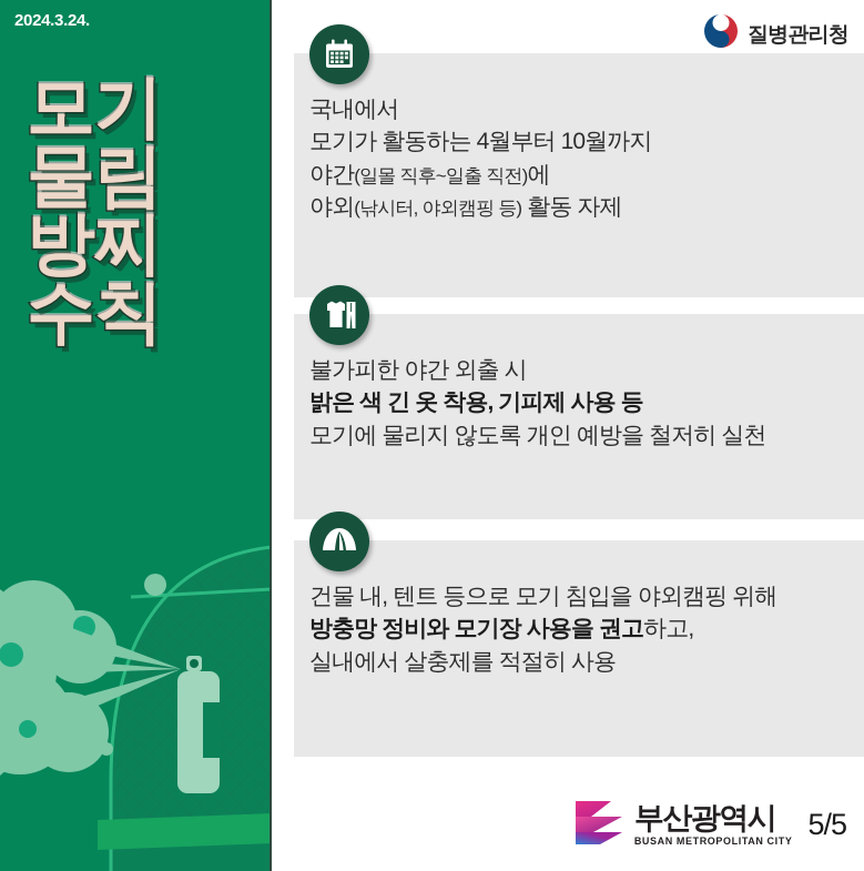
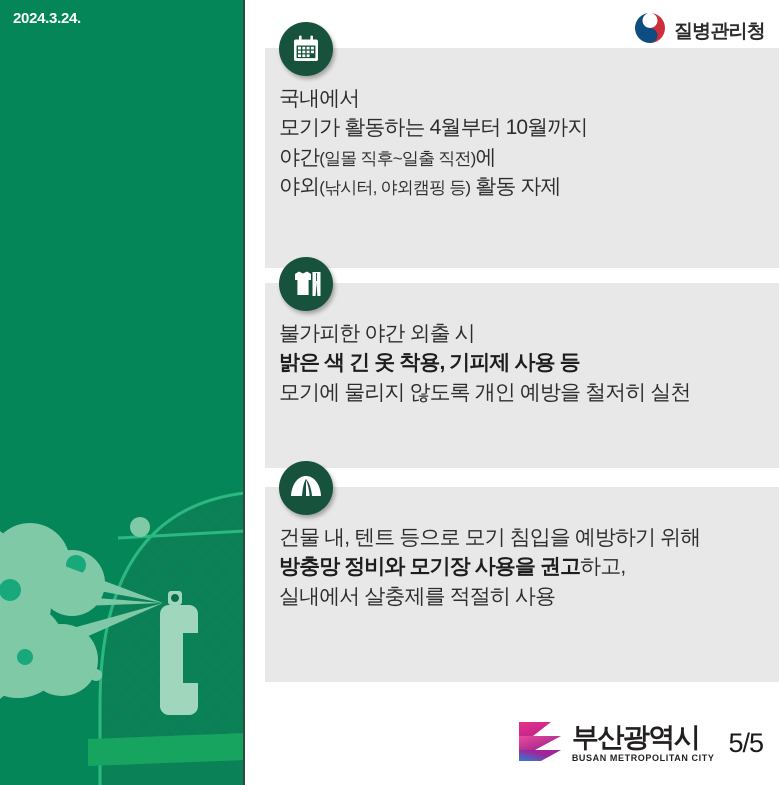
  2024.3.24.
- 모기
- 물림
- 방찌
- 수칙
  질병관리청
  국내에서
  모기가 활동하는 4월부터 10월까지
  야간(일몰 직후~일출 직전)에
  야외(낚시터, 야외캠핑 등) 활동 자제
  불가피한 야간 외출 시
  밝은 색 긴 옷 착용, 기피제 사용 등
  모기에 물리지 않도록 개인 예방을 철저히 실천
- 건물 내, 텐트 등으로 모기 침입을 야외캠핑 위해
+ 건물 내, 텐트 등으로 모기 침입을 예방하기 위해
  방충망 정비와 모기장 사용을 권고하고,
  실내에서 살충제를 적절히 사용
  부산광역시
  BUSAN METROPOLITAN CITY
  5/5
